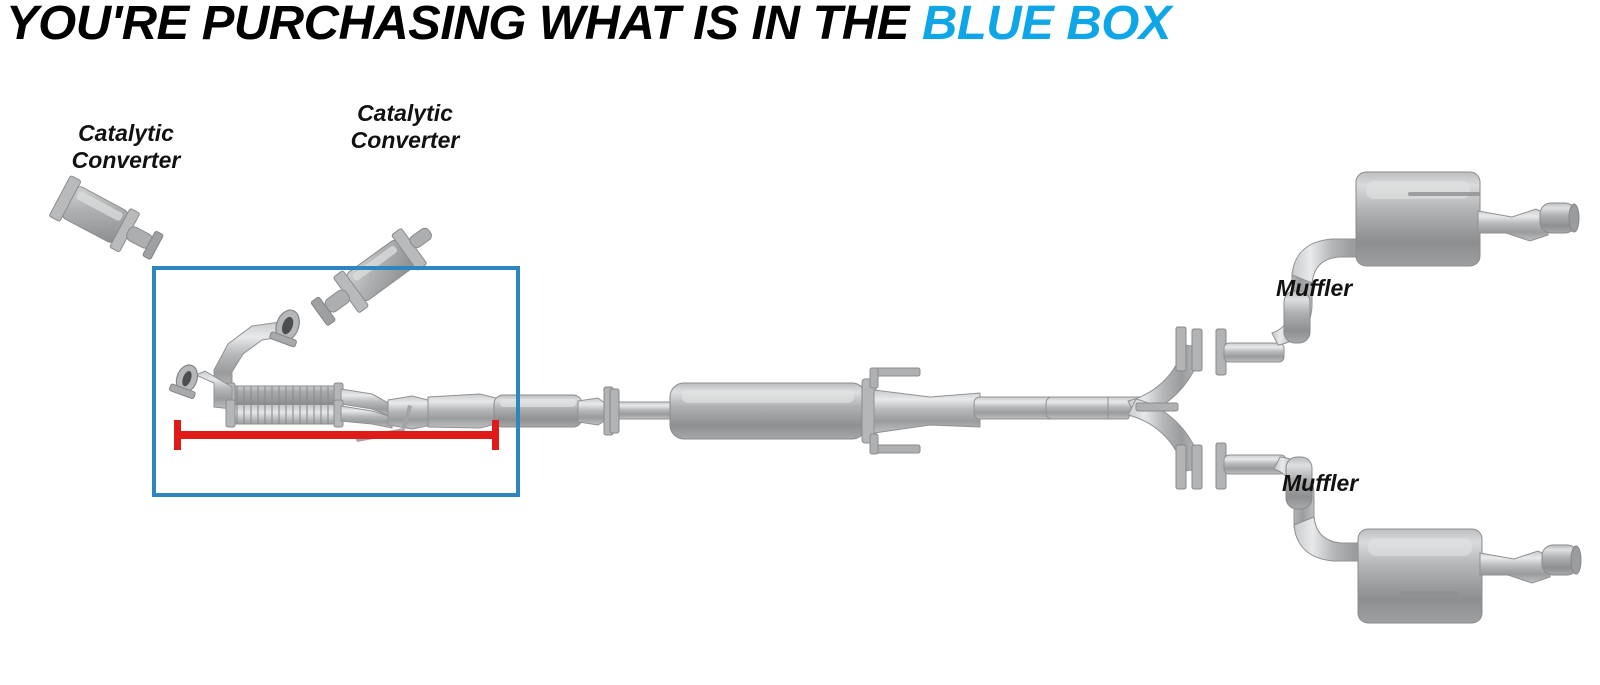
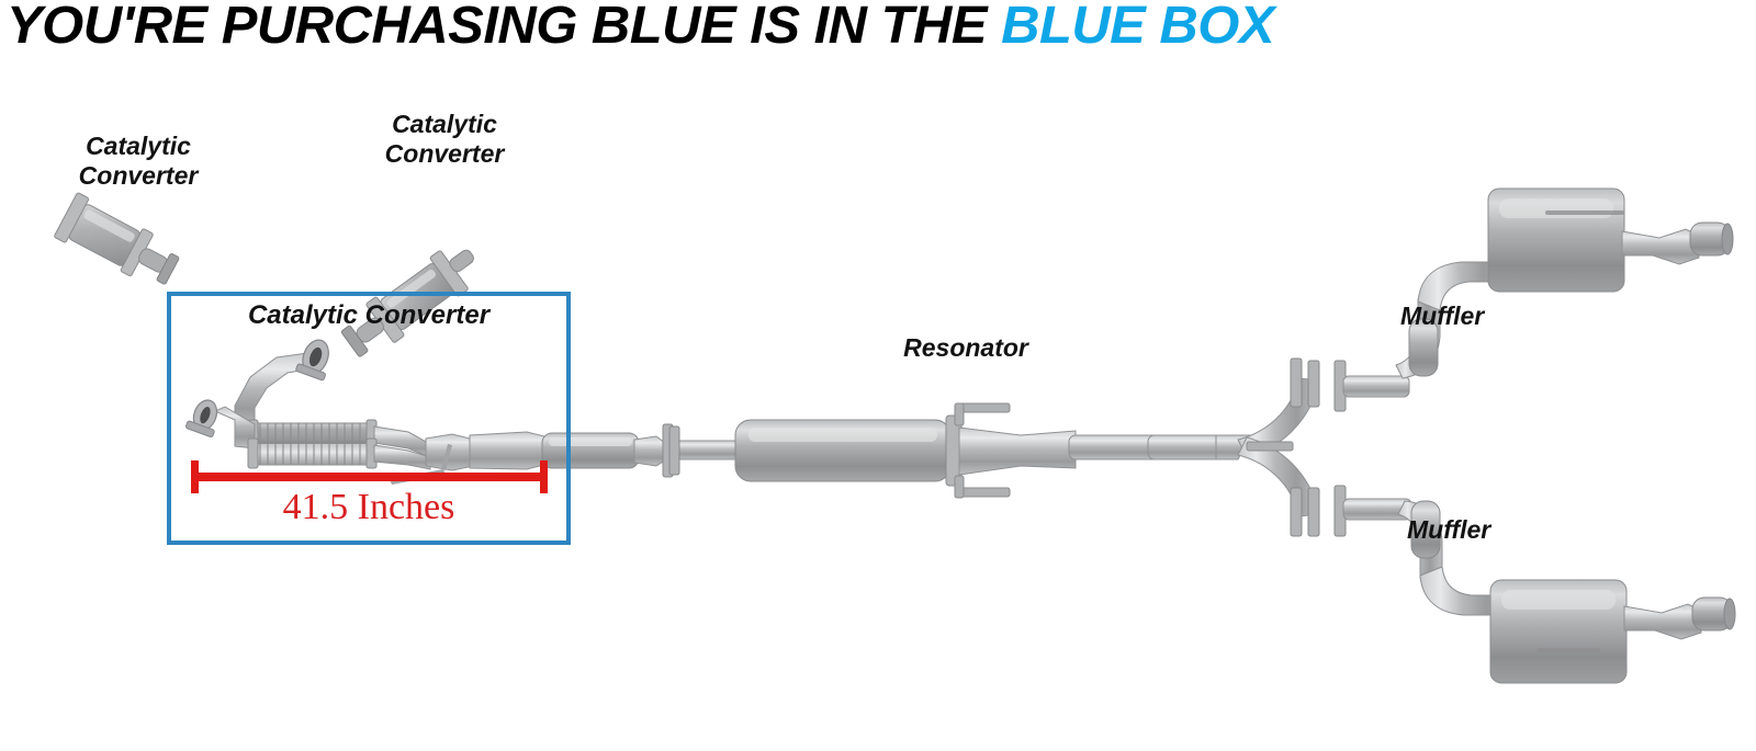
- YOU'RE PURCHASING WHAT IS IN THE BLUE BOX
+ YOU'RE PURCHASING BLUE IS IN THE BLUE BOX
  Catalytic
  Converter
  Catalytic
  Converter
+ Resonator
  Muffler
  Muffler
+ Catalytic Converter
+ 41.5 Inches
